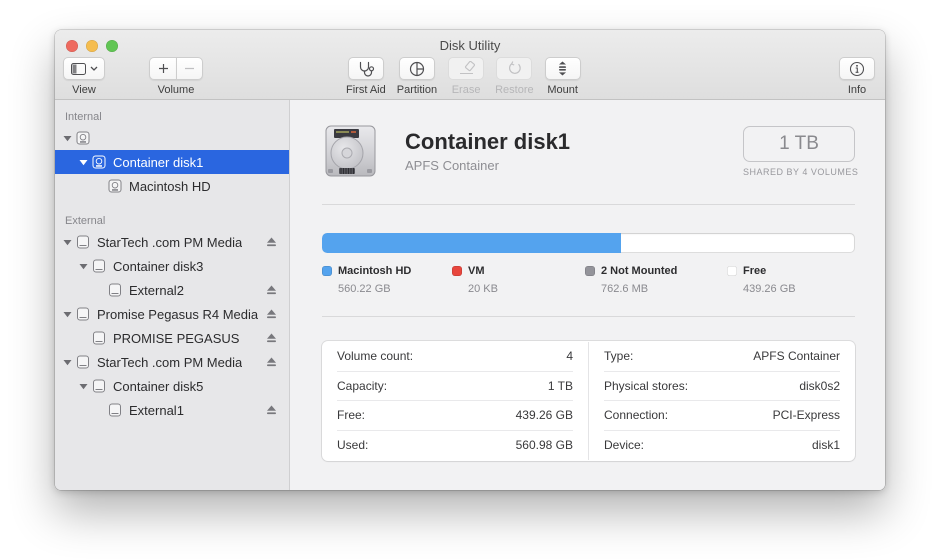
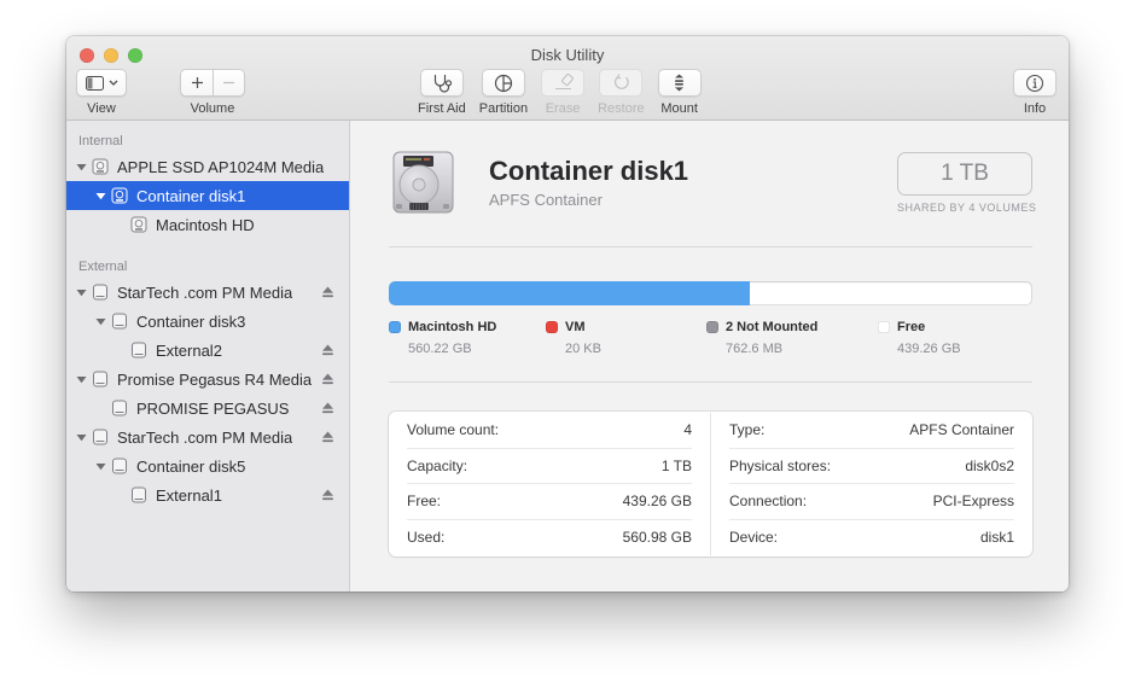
  Disk Utility
  View
  Volume
  First Aid
  Partition
  Erase
  Restore
  Mount
  Info
  Internal
+ APPLE SSD AP1024M Media
  Container disk1
  Macintosh HD
  External
  StarTech .com PM Media
  Container disk3
  External2
  Promise Pegasus R4 Media
  PROMISE PEGASUS
  StarTech .com PM Media
  Container disk5
  External1
  Container disk1
  APFS Container
  1 TB
  SHARED BY 4 VOLUMES
  Macintosh HD
  560.22 GB
  VM
  20 KB
  2 Not Mounted
  762.6 MB
  Free
  439.26 GB
  Volume count:
  4
  Capacity:
  1 TB
  Free:
  439.26 GB
  Used:
  560.98 GB
  Type:
  APFS Container
  Physical stores:
  disk0s2
  Connection:
  PCI-Express
  Device:
  disk1
